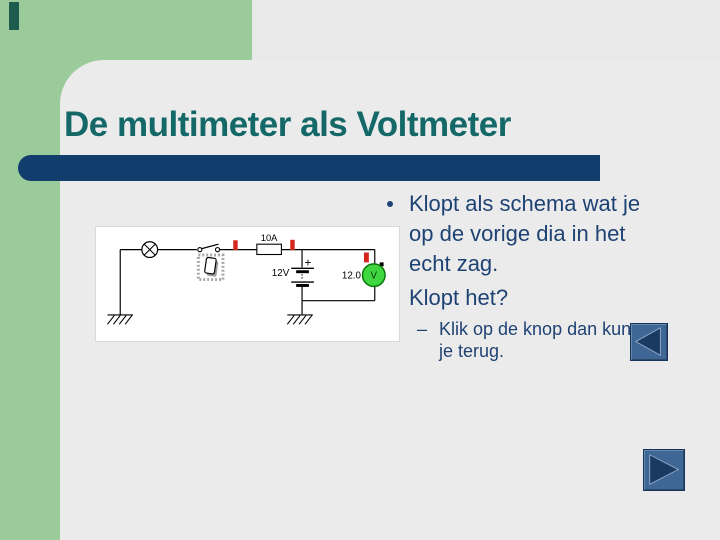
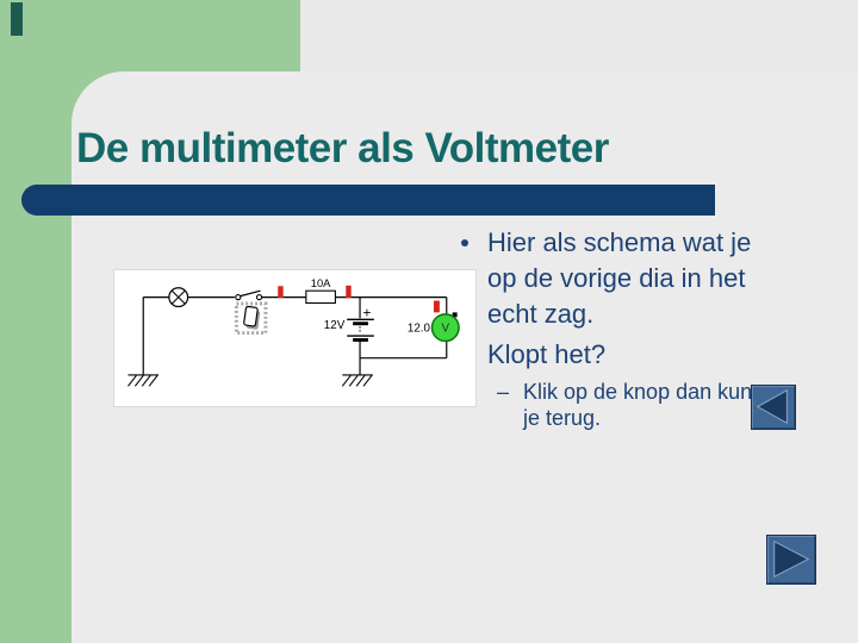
  De multimeter als Voltmeter
- Klopt als schema wat je
+ Hier als schema wat je
  op de vorige dia in het
  echt zag.
  Klopt het?
  –
  Klik op de knop dan kun
  je terug.
  10A
  +
  12V
  V
  12.0
